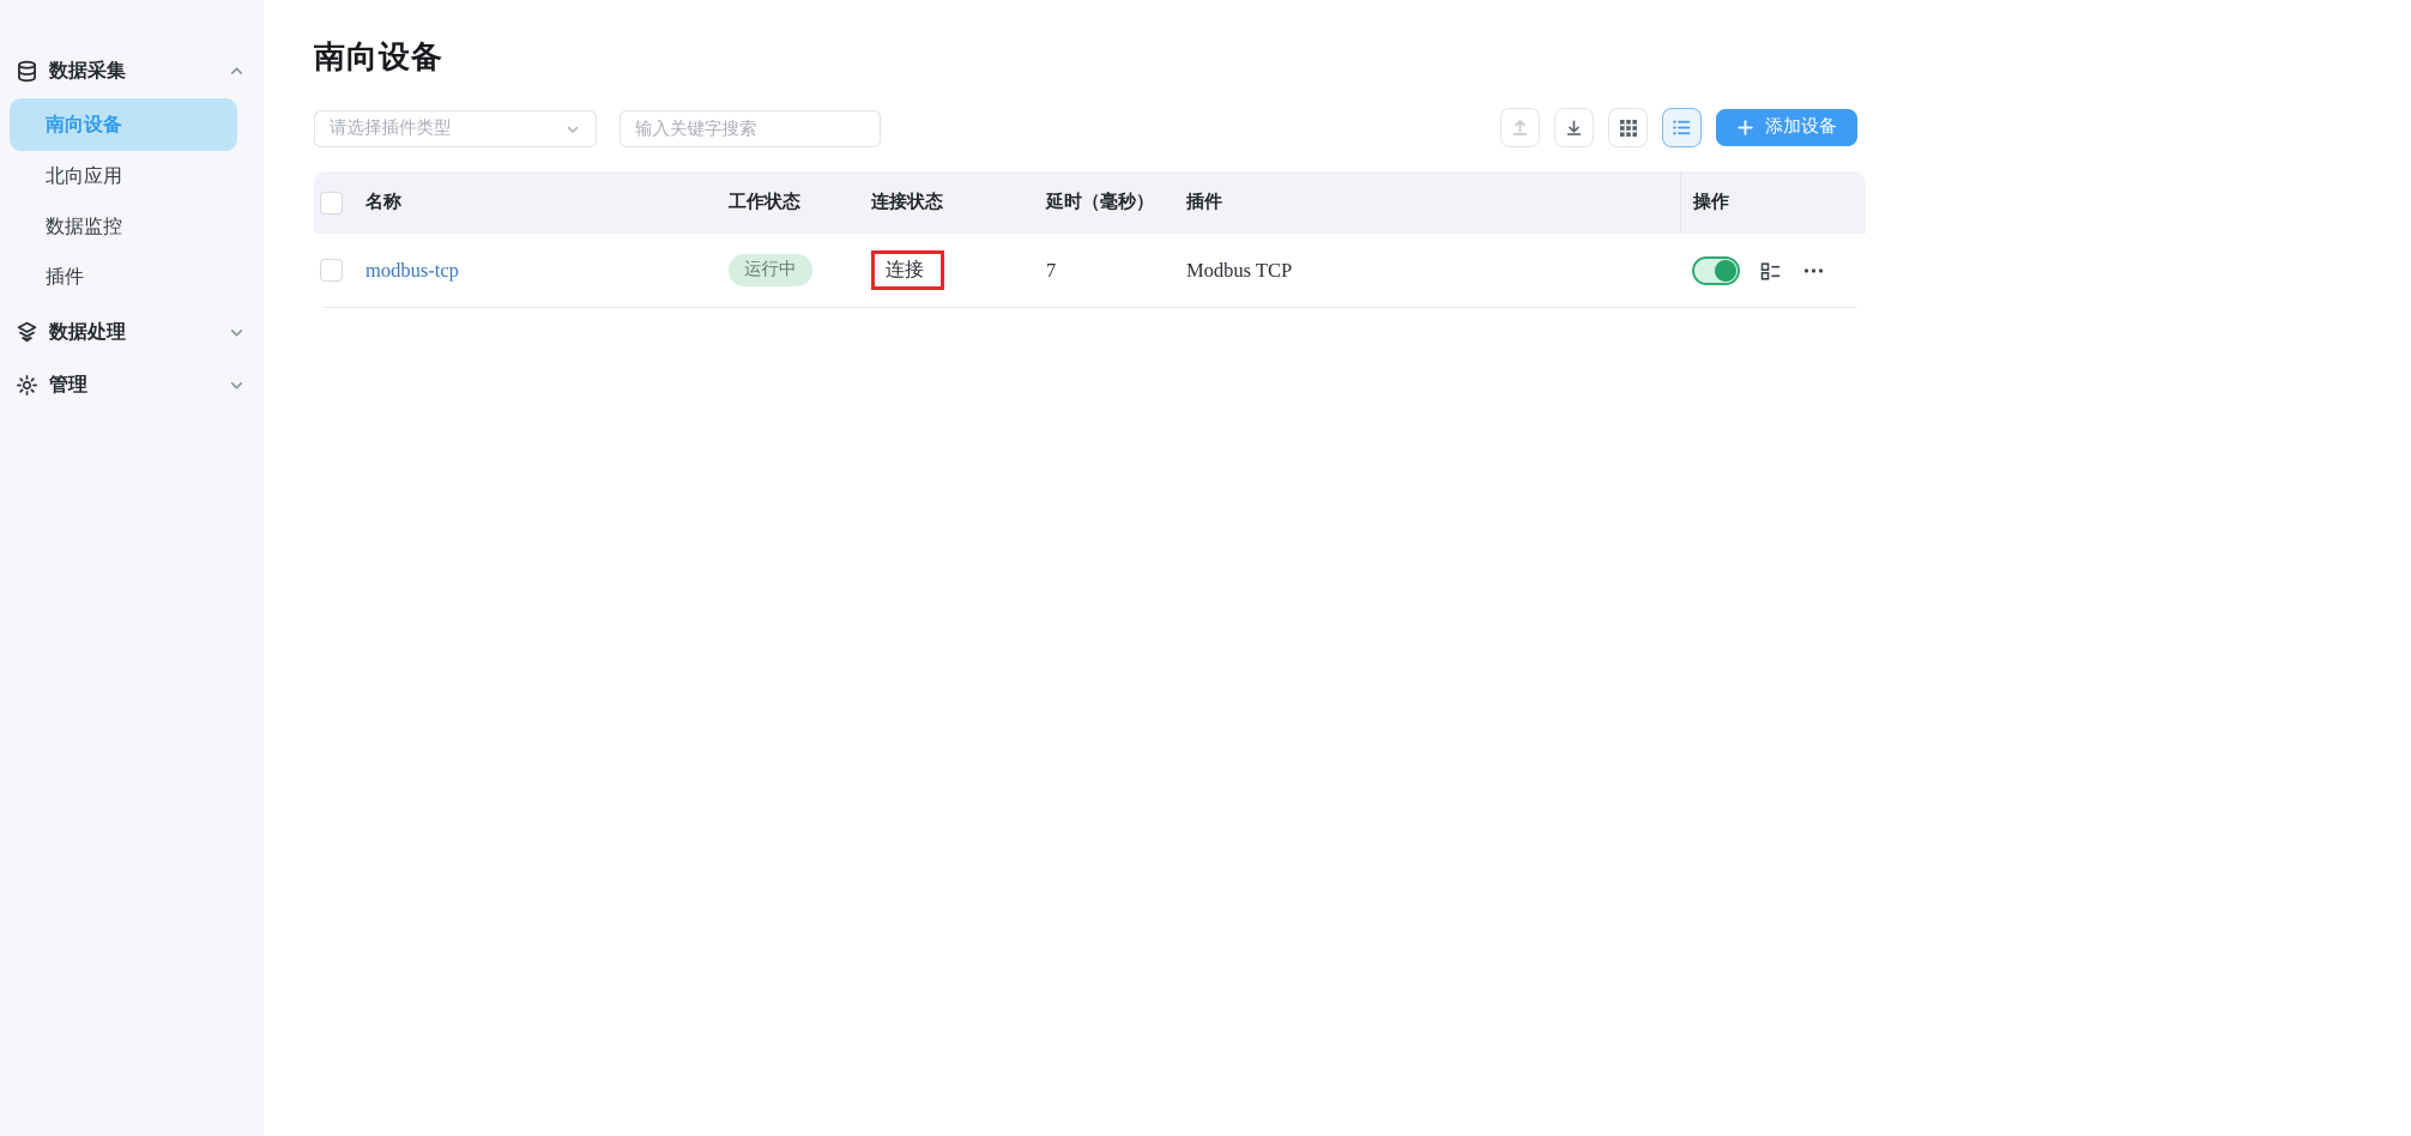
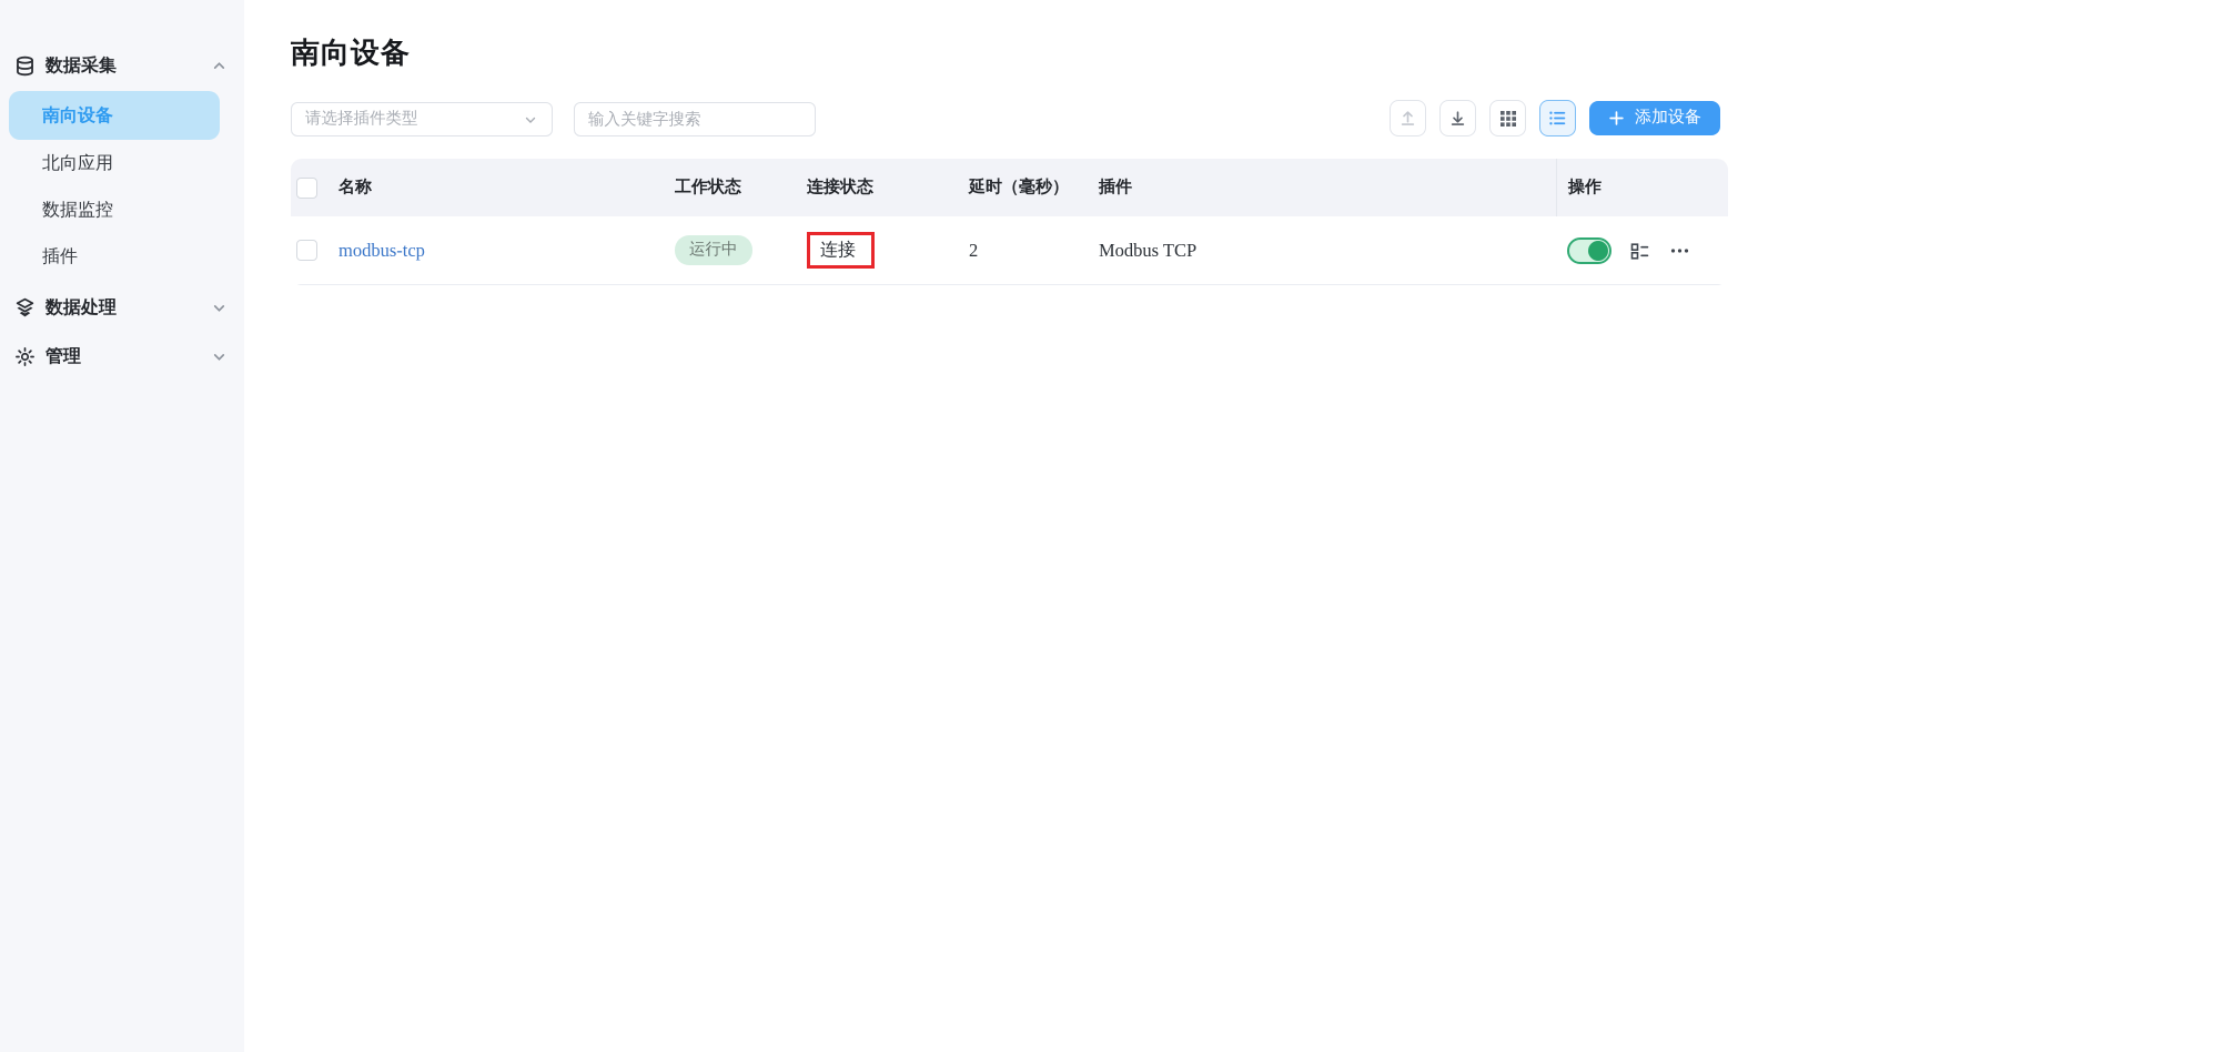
  数据采集
  南向设备
  北向应用
  数据监控
  插件
  数据处理
  管理
  南向设备
  请选择插件类型
  输入关键字搜索
  添加设备
  名称
  工作状态
  连接状态
  延时（毫秒）
  插件
  操作
  modbus-tcp
  运行中
  连接
- 7
+ 2
  Modbus TCP
